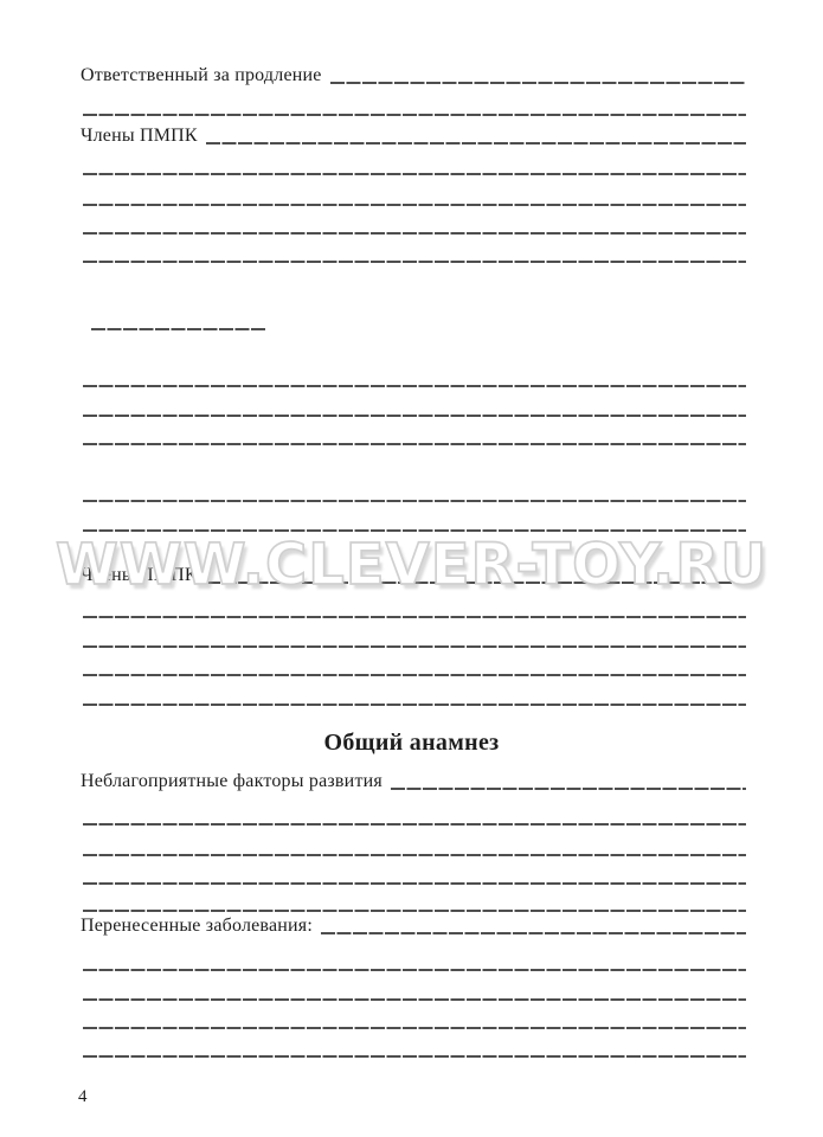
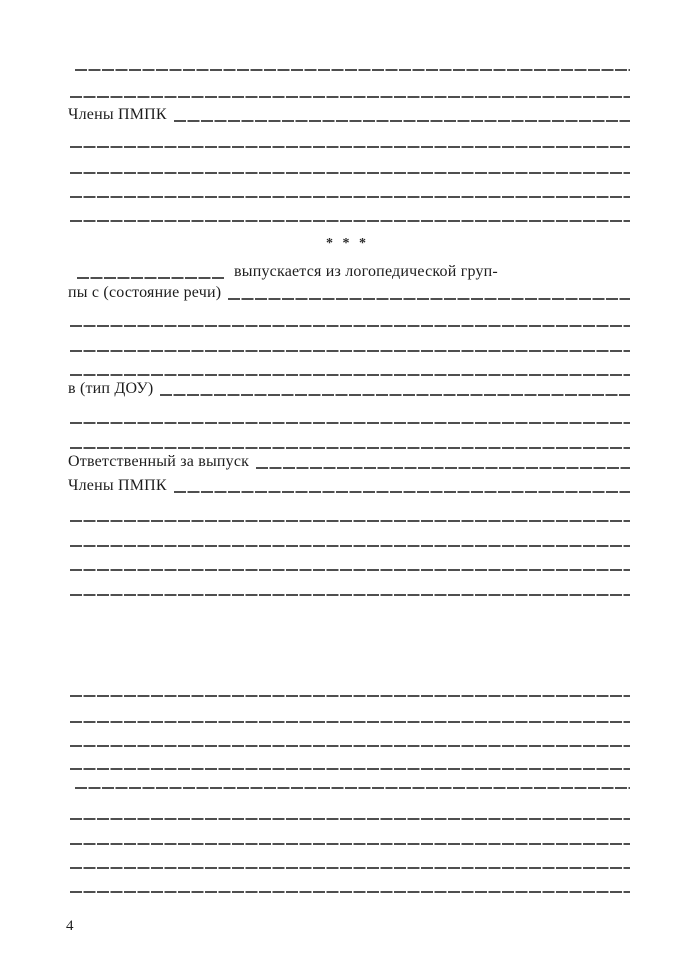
- Ответственный за продление
  Члены ПМПК
+ * * *
+ выпускается из логопедической груп-
+ пы с (состояние речи)
+ в (тип ДОУ)
+ Ответственный за выпуск
  Члены ПМПК
- Общий анамнез
- Неблагоприятные факторы развития
- Перенесенные заболевания:
- WWW.CLEVER-TOY.RU
  4
